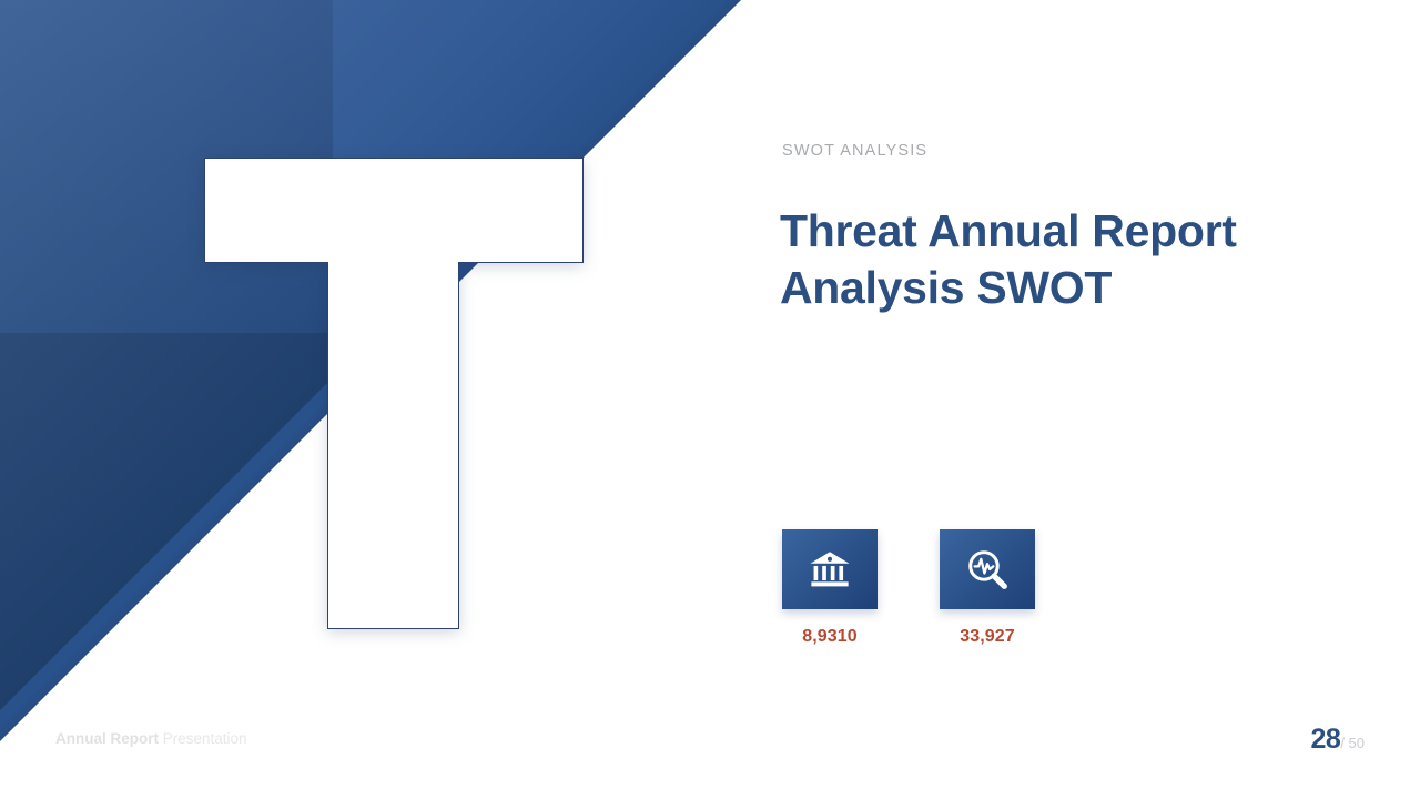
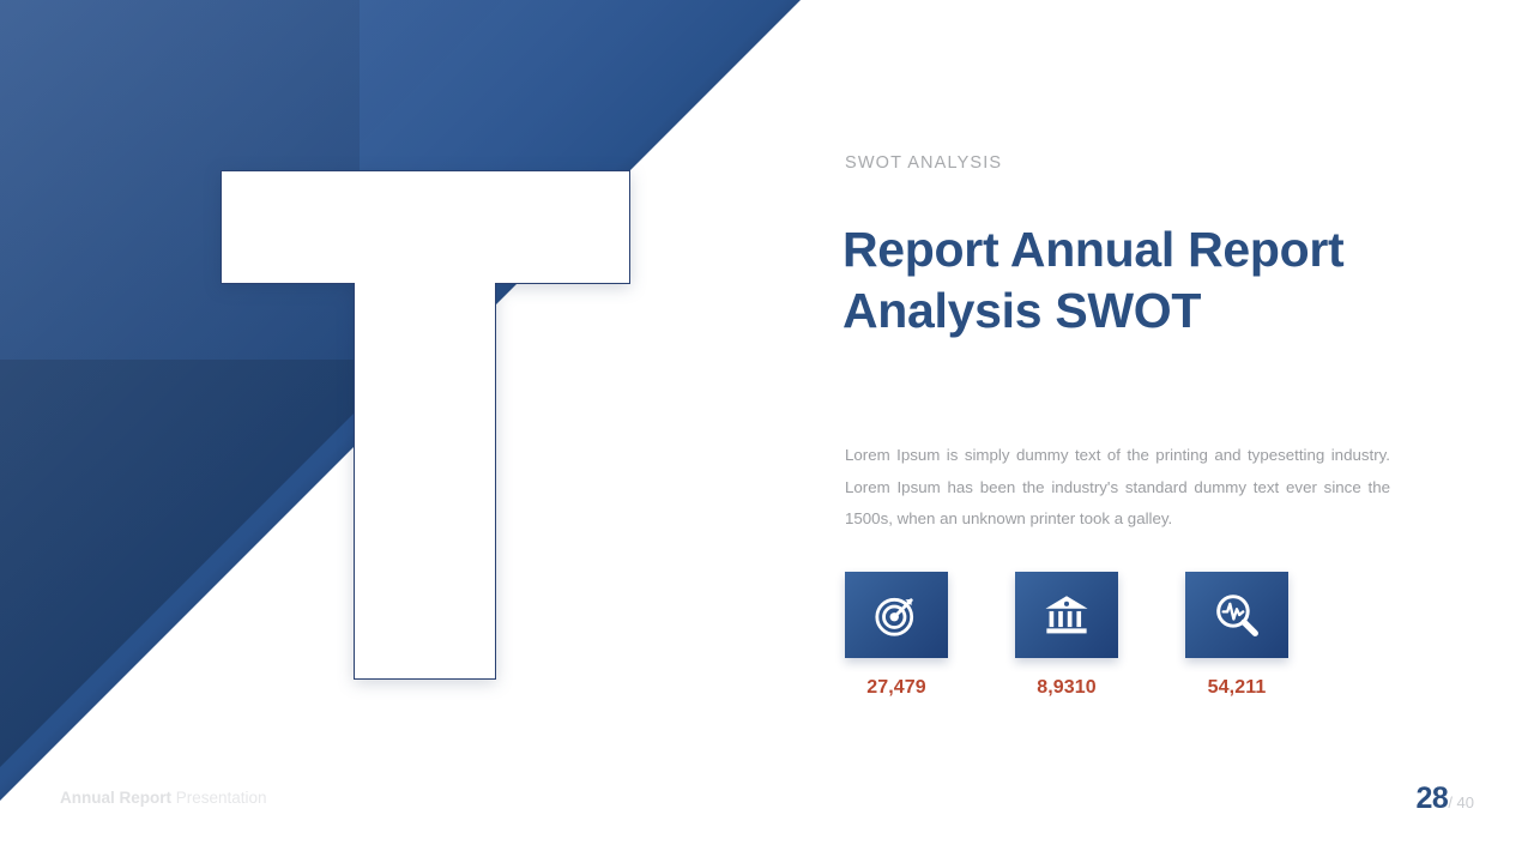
  SWOT ANALYSIS
- Threat Annual Report Analysis SWOT
+ Report Annual Report Analysis SWOT
+ Lorem Ipsum is simply dummy text of the printing and typesetting industry. Lorem Ipsum has been the industry's standard dummy text ever since the 1500s, when an unknown printer took a galley.
+ 27,479
  8,9310
- 33,927
+ 54,211
  Annual Report Presentation
- 28/ 50
+ 28/ 40
